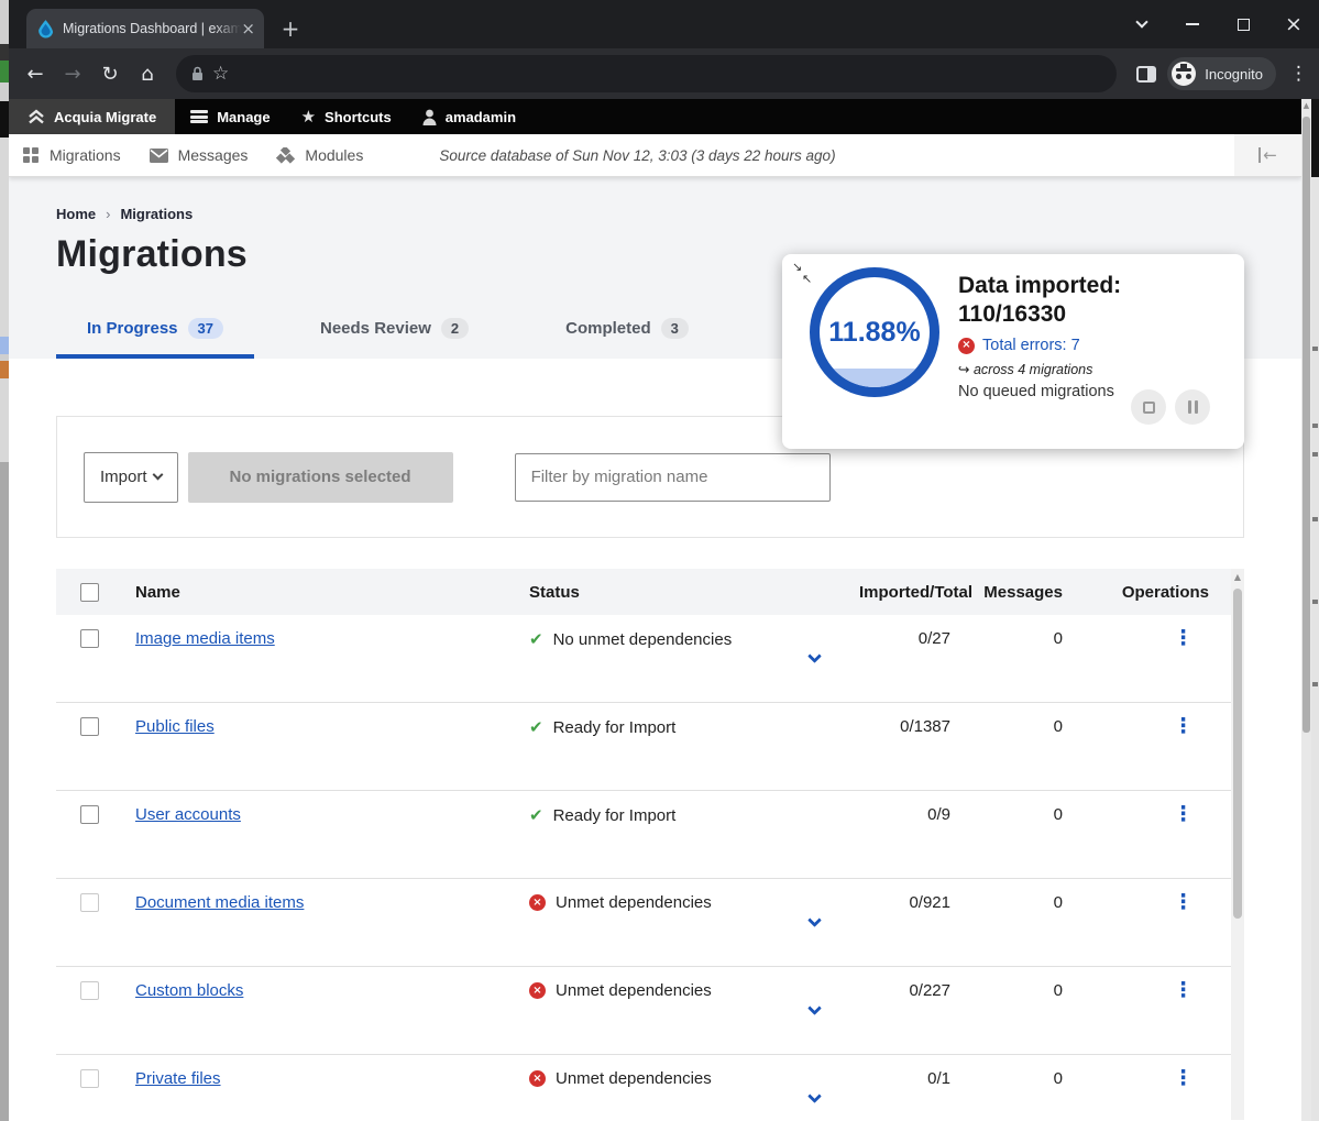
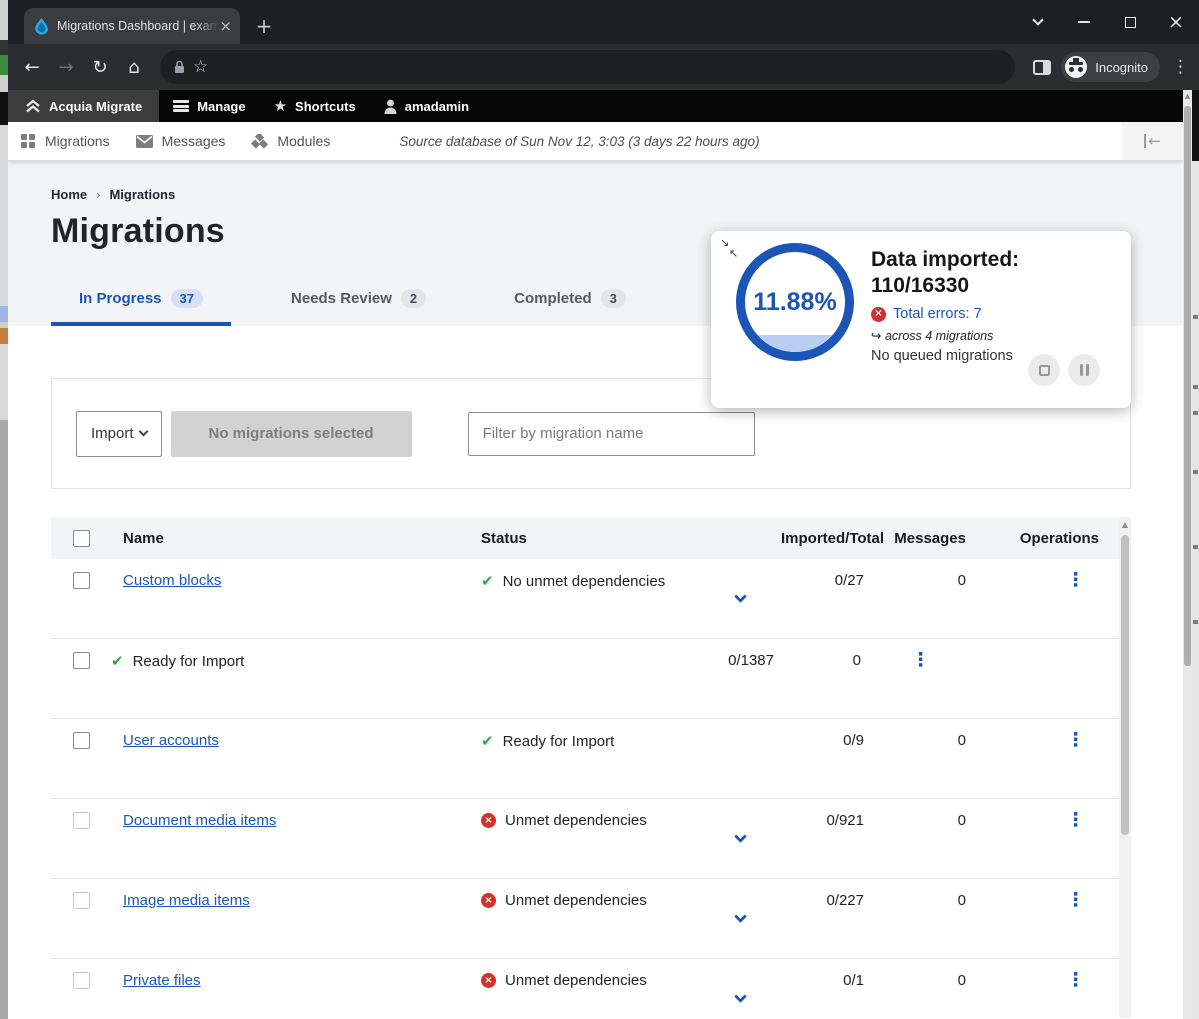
  Migrations Dashboard | exam
  ×
  +
  ×
  ←
  →
  ↻
  ⌂
  ☆
  Incognito
  ⋮
  Acquia Migrate
  Manage
  ★
  Shortcuts
  amadamin
  Migrations
  Messages
  Modules
  Source database of Sun Nov 12, 3:03 (3 days 22 hours ago)
  ←
  Home
  ›
  Migrations
  Migrations
  In Progress
  37
  Needs Review
  2
  Completed
  3
  Import
  No migrations selected
  Filter by migration name
  Name
  Status
  Imported/Tot
  Messages
  Operations
- Image media items
+ Custom blocks
  ✔
  No unmet dependencies
  0/27
  0
  ⋮
- Public files
  ✔
  Ready for Import
  0/1387
  0
  ⋮
  User accounts
  ✔
  Ready for Import
  0/9
  0
  ⋮
  Document media items
  ×
  Unmet dependencies
  0/921
  0
  ⋮
- Custom blocks
+ Image media items
  ×
  Unmet dependencies
  0/227
  0
  ⋮
  Private files
  ×
  Unmet dependencies
  0/1
  0
  ⋮
  ▲
  ▲
  ↘
  ↖
  11.88%
  Data imported:
  110/16330
  ×
  Total errors: 7
  ↪ across 4 migrations
  No queued migrations
